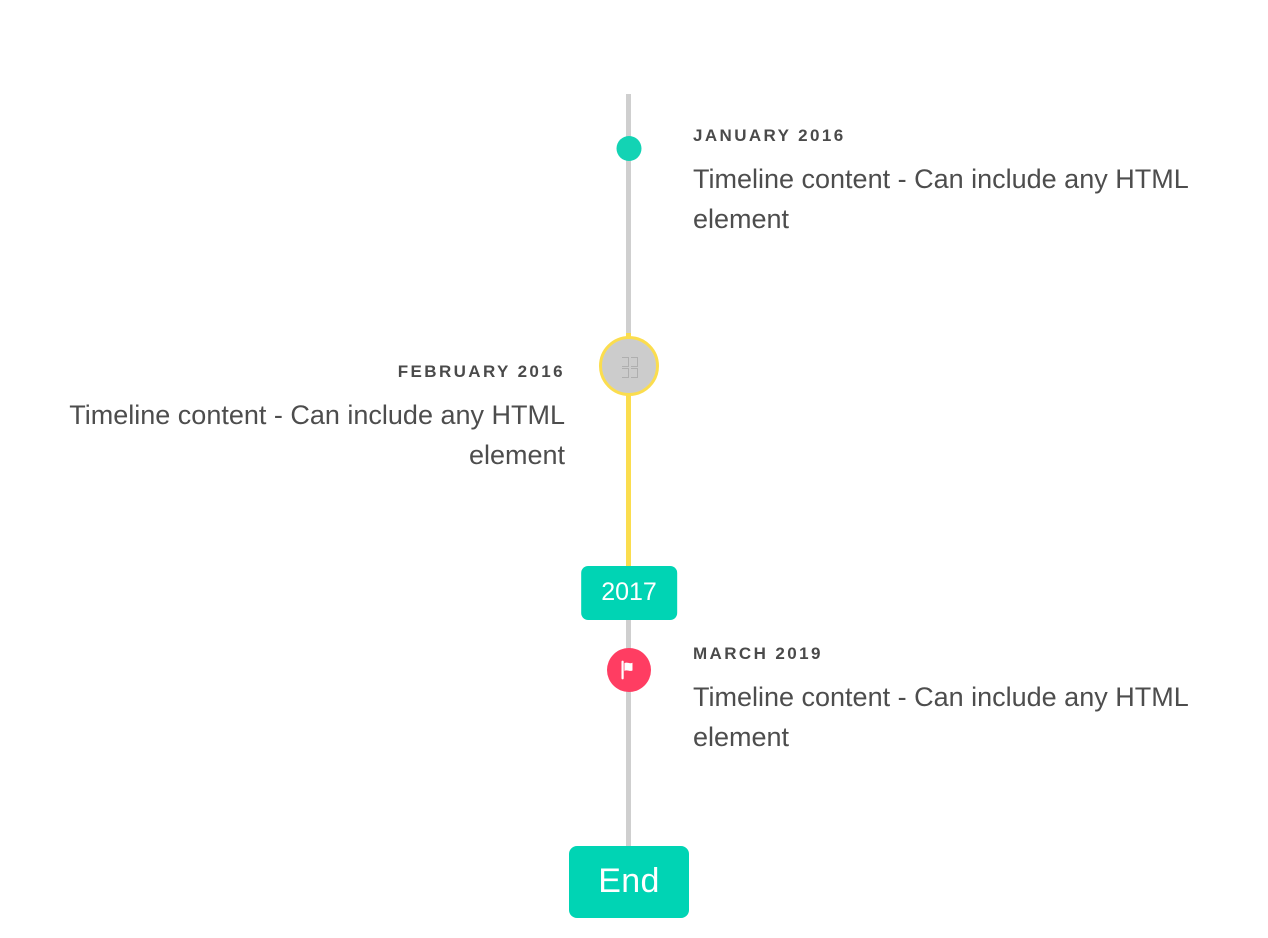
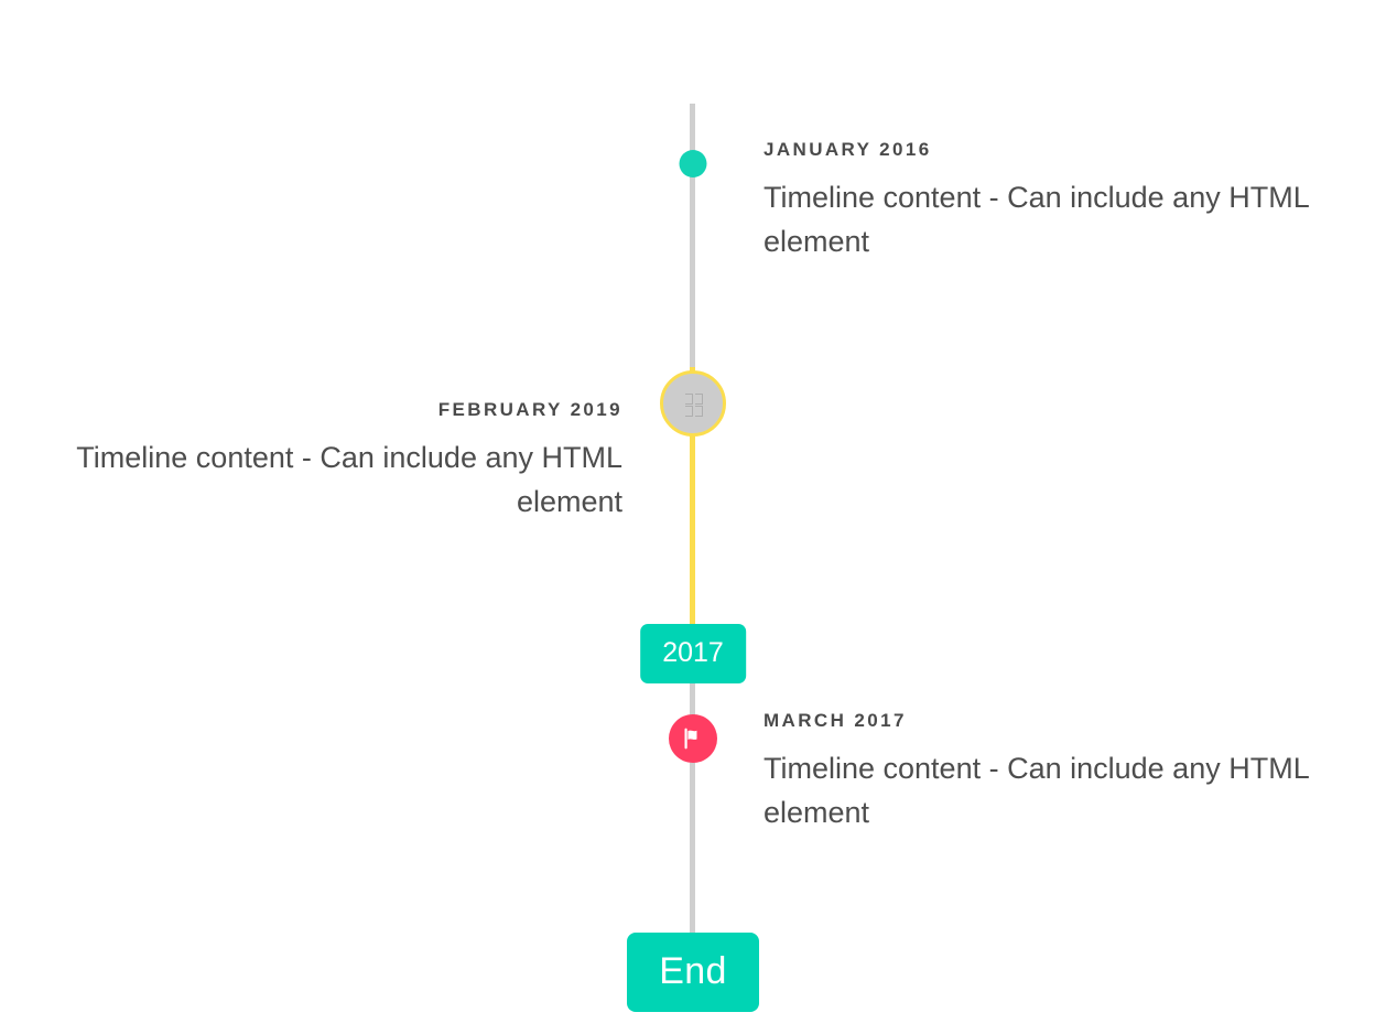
  JANUARY 2016
  Timeline content - Can include any HTML element
- FEBRUARY 2016
+ FEBRUARY 2019
  Timeline content - Can include any HTML element
  2017
- MARCH 2019
+ MARCH 2017
  Timeline content - Can include any HTML element
  End
